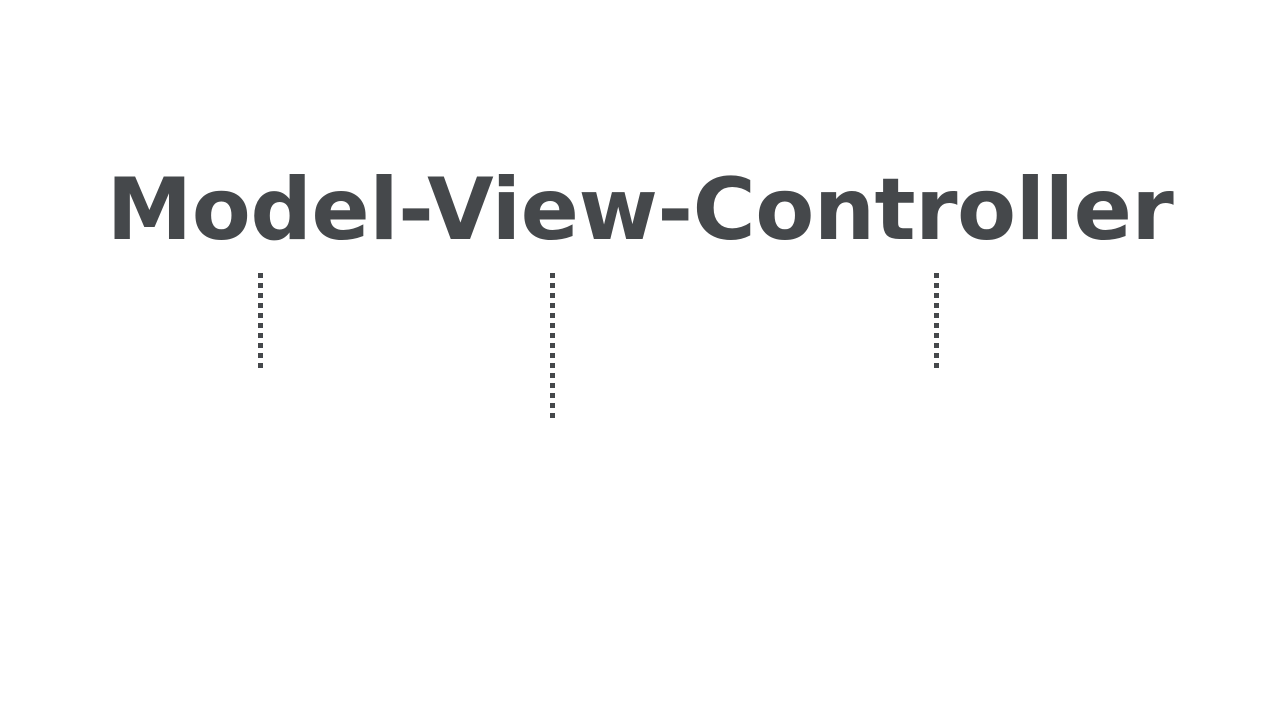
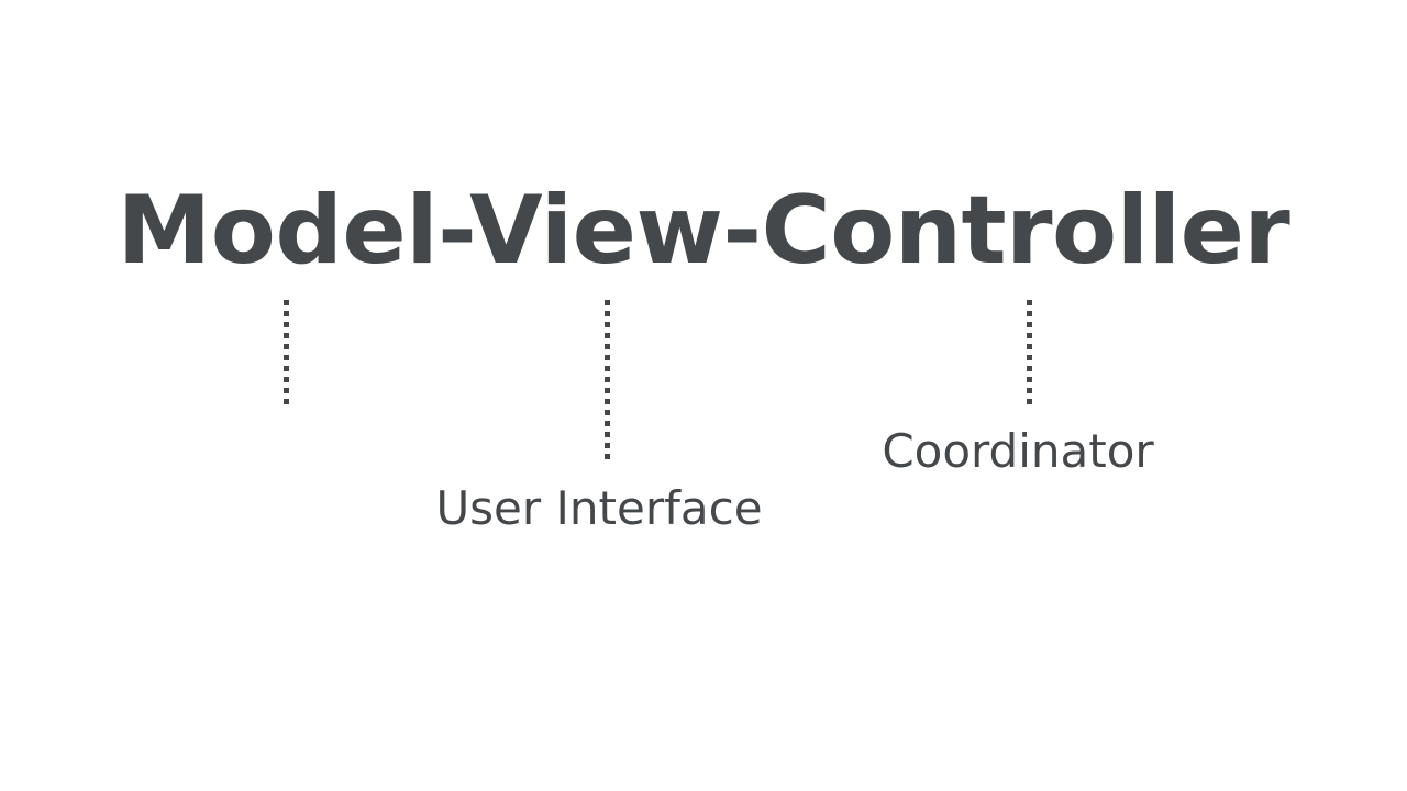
  Model-View-Controller
+ User Interface
+ Coordinator
